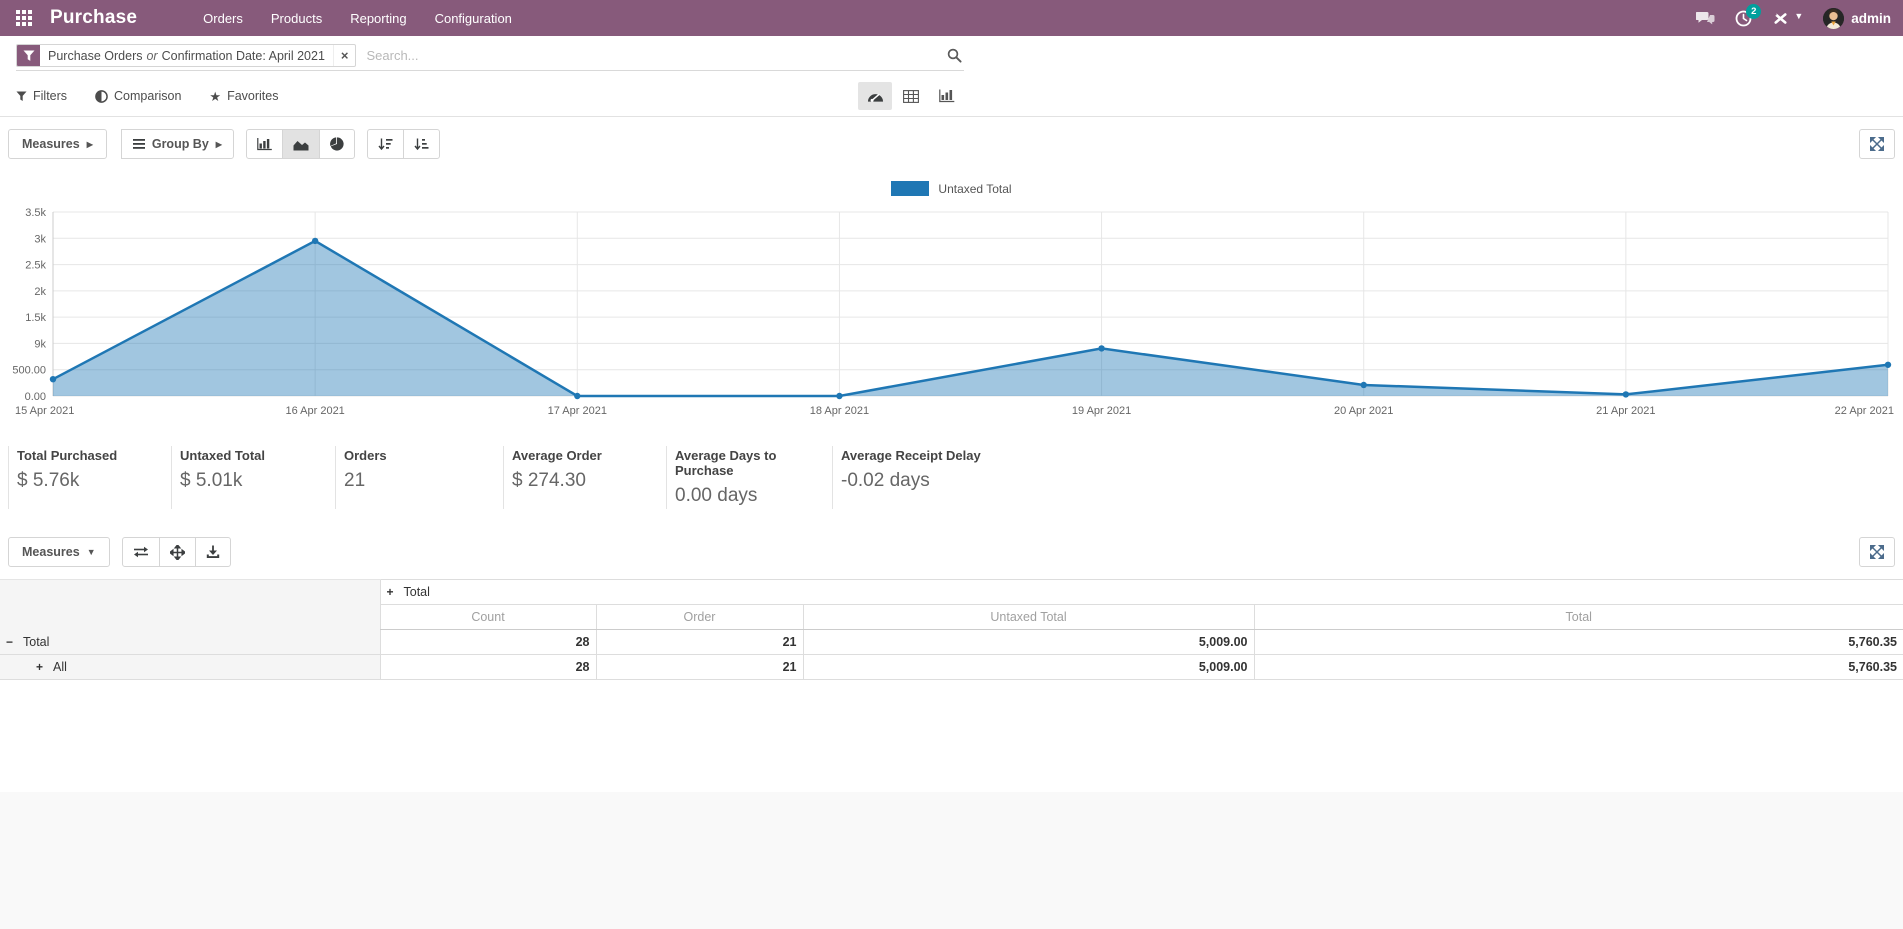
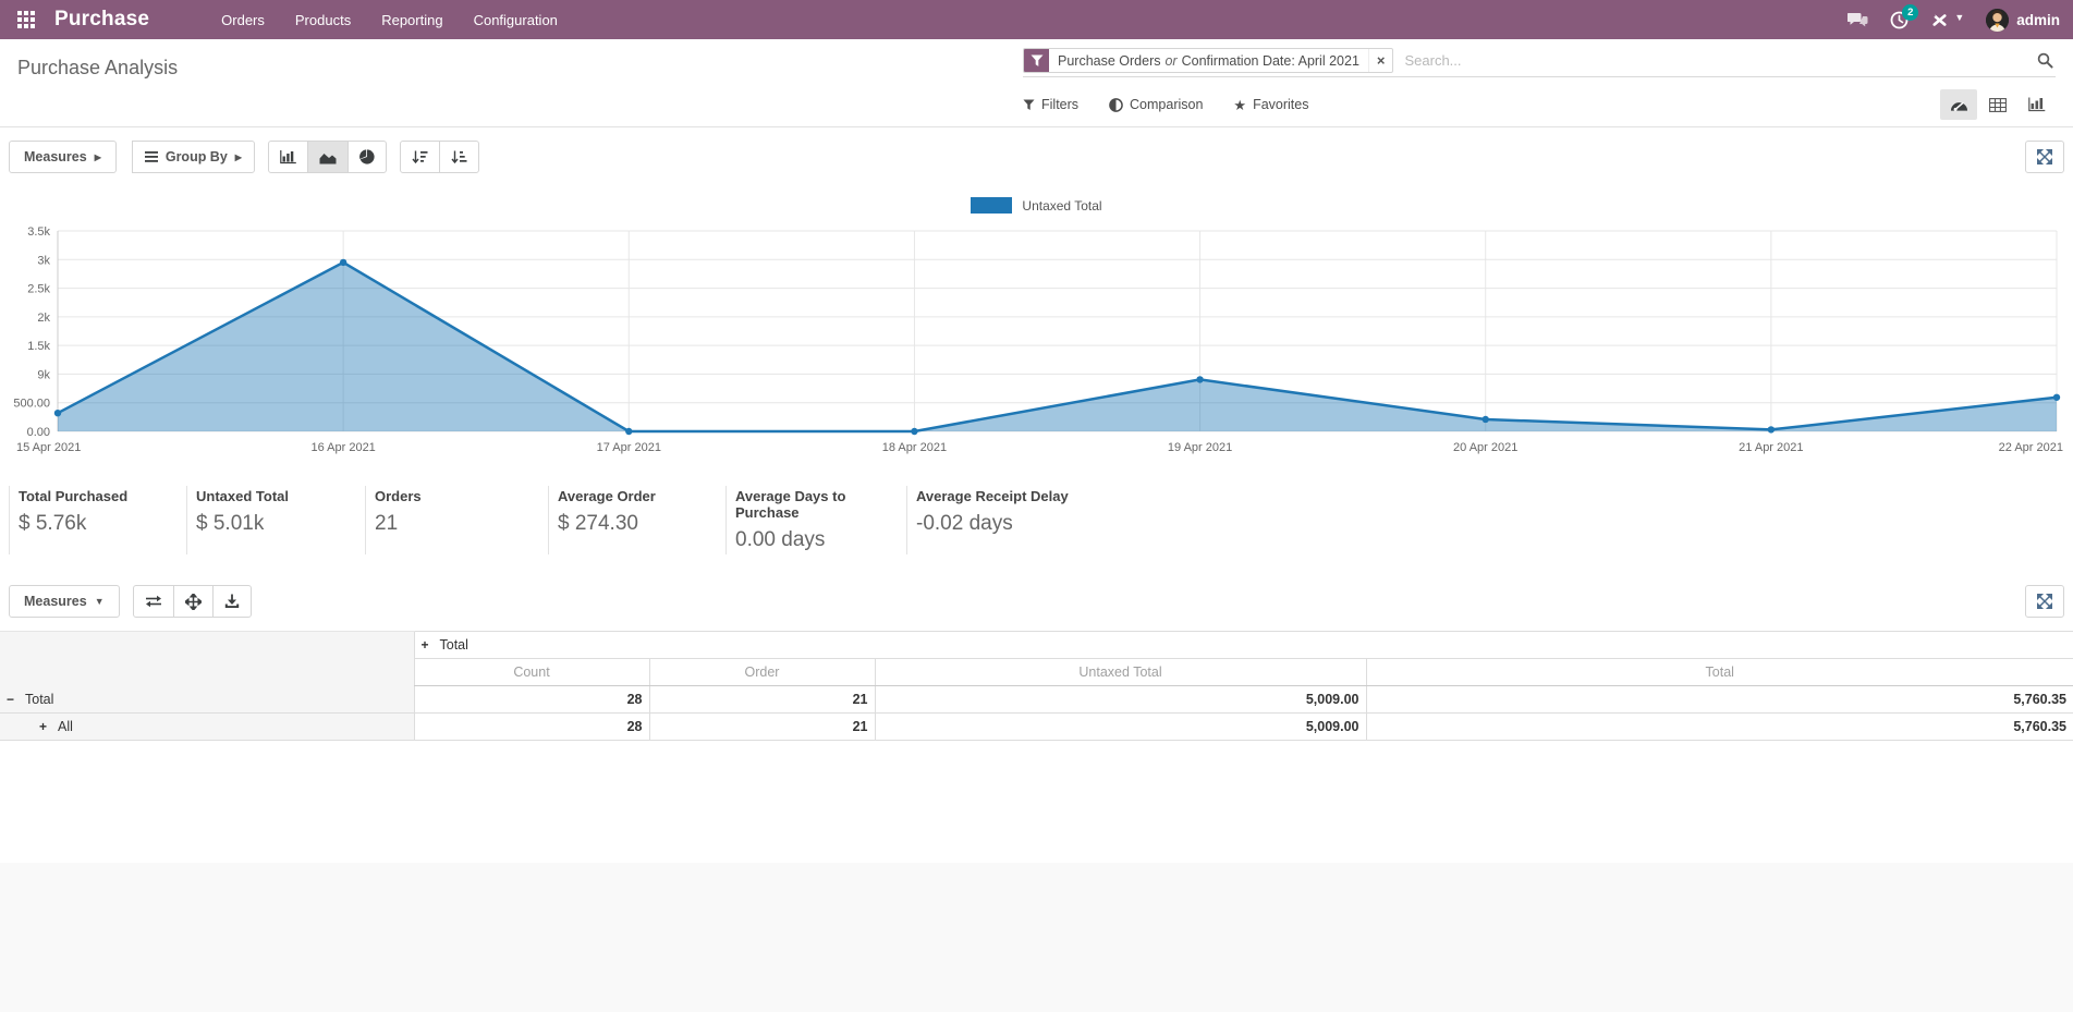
  Purchase
  Orders
  Products
  Reporting
  Configuration
  2
  ▼
  admin
+ Purchase Analysis
  Purchase Orders
  or
  Confirmation Date: April 2021
  ×
  Search...
  Filters
  Comparison
  ★
  Favorites
  Measures
  ▶
  Group By
  ▶
  Untaxed Total
  0.00
  500.00
  9k
  1.5k
  2k
  2.5k
  3k
  3.5k
  15 Apr 2021
  16 Apr 2021
  17 Apr 2021
  18 Apr 2021
  19 Apr 2021
  20 Apr 2021
  21 Apr 2021
  22 Apr 2021
  Total Purchased
  $ 5.76k
  Untaxed Total
  $ 5.01k
  Orders
  21
  Average Order
  $ 274.30
  Average Days to Purchase
  0.00 days
  Average Receipt Delay
  -0.02 days
  Measures
  ▼
  	+ Total
  	Count	Order	Untaxed Total	Total
  − Total	28	21	5,009.00	5,760.35
  + All	28	21	5,009.00	5,760.35
